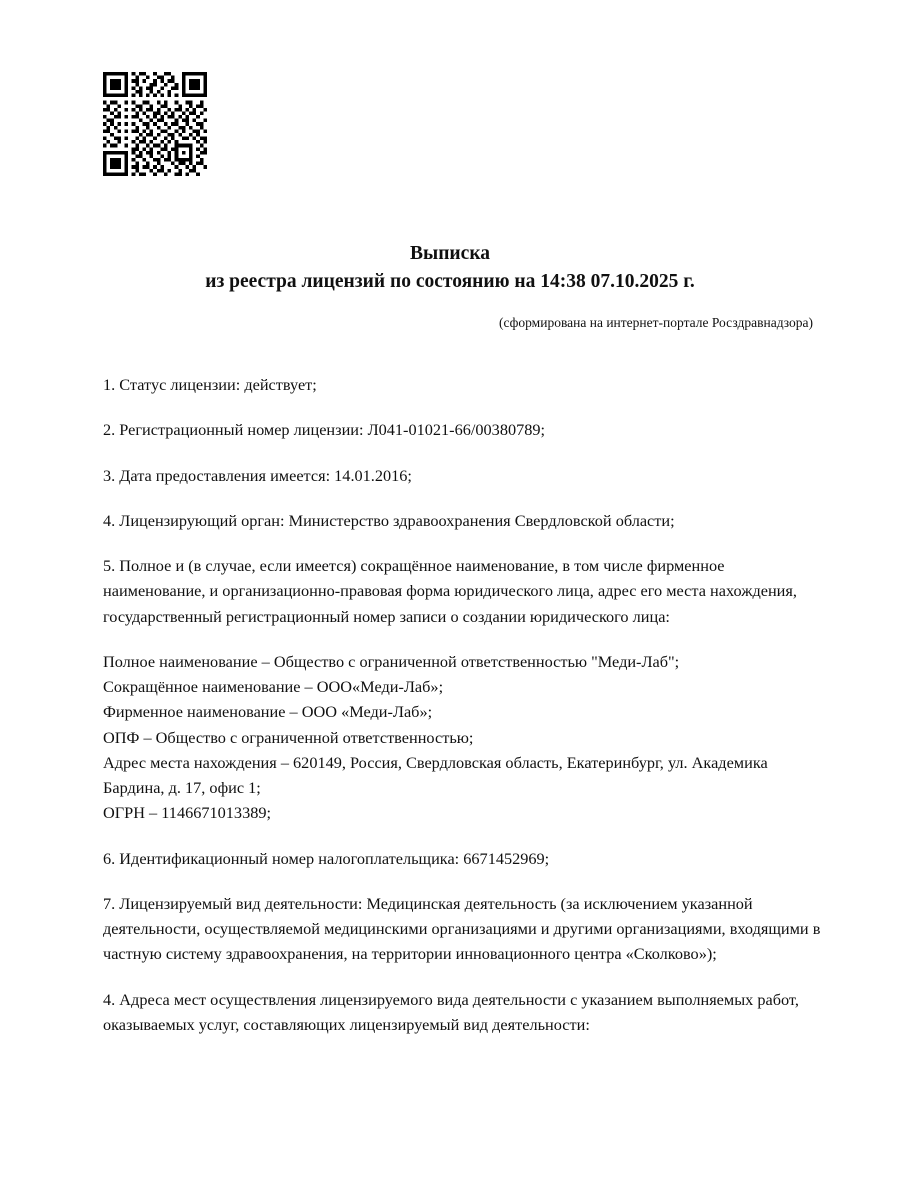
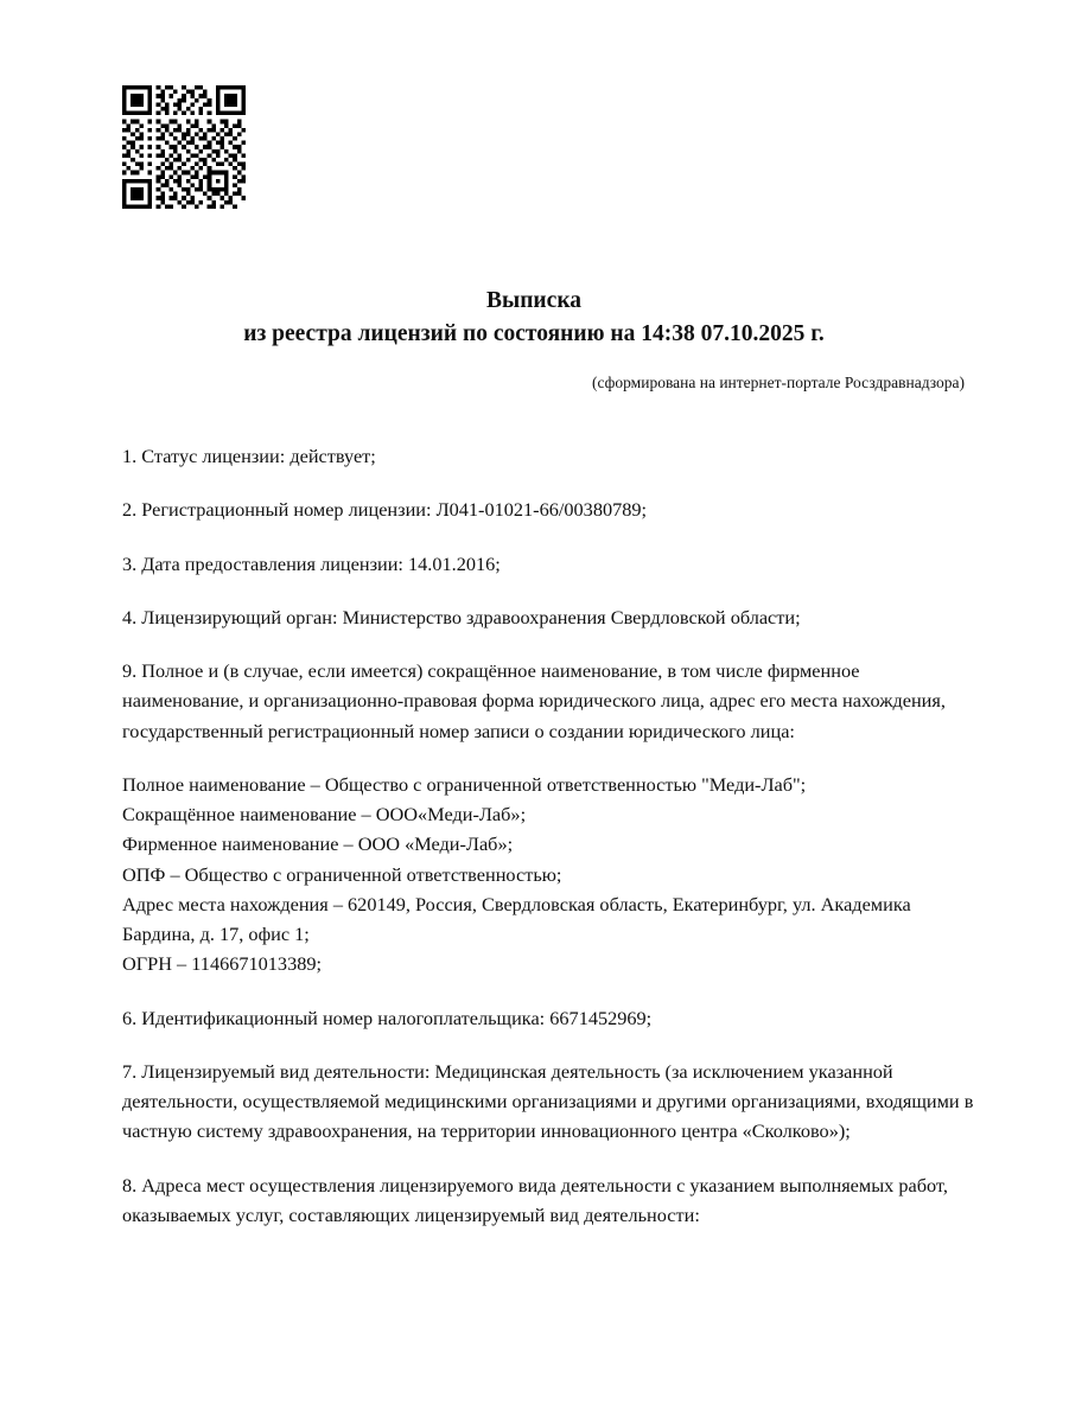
  Выписка
  из реестра лицензий по состоянию на 14:38 07.10.2025 г.
  (сформирована на интернет-портале Росздравнадзора)
  1. Статус лицензии: действует;
  2. Регистрационный номер лицензии: Л041-01021-66/00380789;
- 3. Дата предоставления имеется: 14.01.2016;
+ 3. Дата предоставления лицензии: 14.01.2016;
  4. Лицензирующий орган: Министерство здравоохранения Свердловской области;
- 5. Полное и (в случае, если имеется) сокращённое наименование, в том числе фирменное наименование, и организационно-правовая форма юридического лица, адрес его места нахождения, государственный регистрационный номер записи о создании юридического лица:
+ 9. Полное и (в случае, если имеется) сокращённое наименование, в том числе фирменное наименование, и организационно-правовая форма юридического лица, адрес его места нахождения, государственный регистрационный номер записи о создании юридического лица:
  Полное наименование – Общество с ограниченной ответственностью "Меди-Лаб";
  Сокращённое наименование – ООО«Меди-Лаб»;
  Фирменное наименование – ООО «Меди-Лаб»;
  ОПФ – Общество с ограниченной ответственностью;
  Адрес места нахождения – 620149, Россия, Свердловская область, Екатеринбург, ул. Академика Бардина, д. 17, офис 1;
  ОГРН – 1146671013389;
  6. Идентификационный номер налогоплательщика: 6671452969;
  7. Лицензируемый вид деятельности: Медицинская деятельность (за исключением указанной деятельности, осуществляемой медицинскими организациями и другими организациями, входящими в частную систему здравоохранения, на территории инновационного центра «Сколково»);
- 4. Адреса мест осуществления лицензируемого вида деятельности с указанием выполняемых работ, оказываемых услуг, составляющих лицензируемый вид деятельности:
+ 8. Адреса мест осуществления лицензируемого вида деятельности с указанием выполняемых работ, оказываемых услуг, составляющих лицензируемый вид деятельности:
